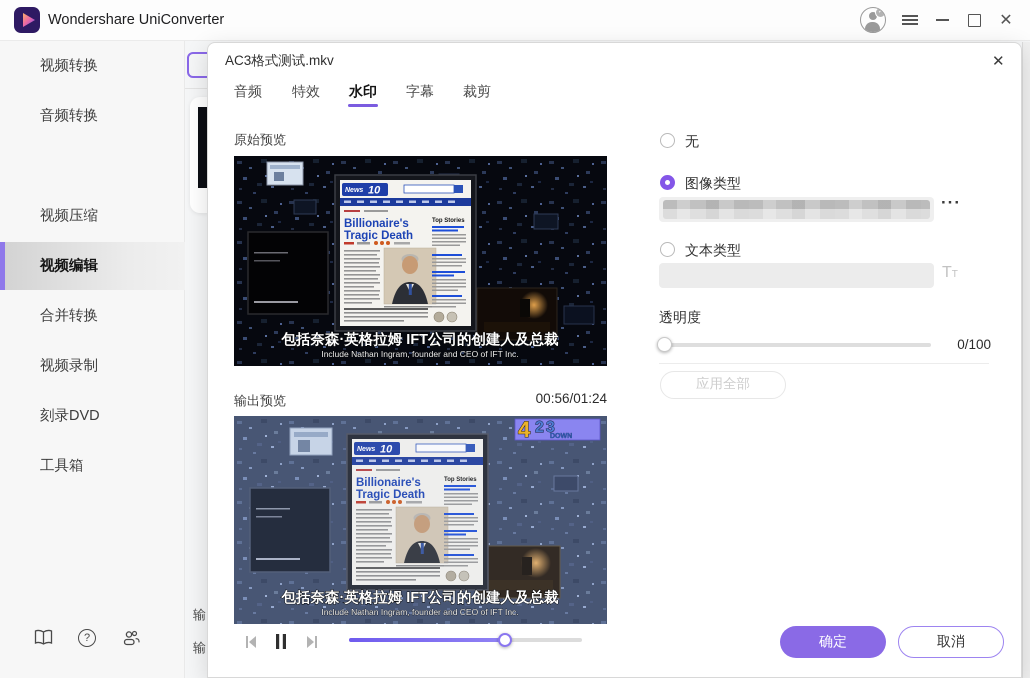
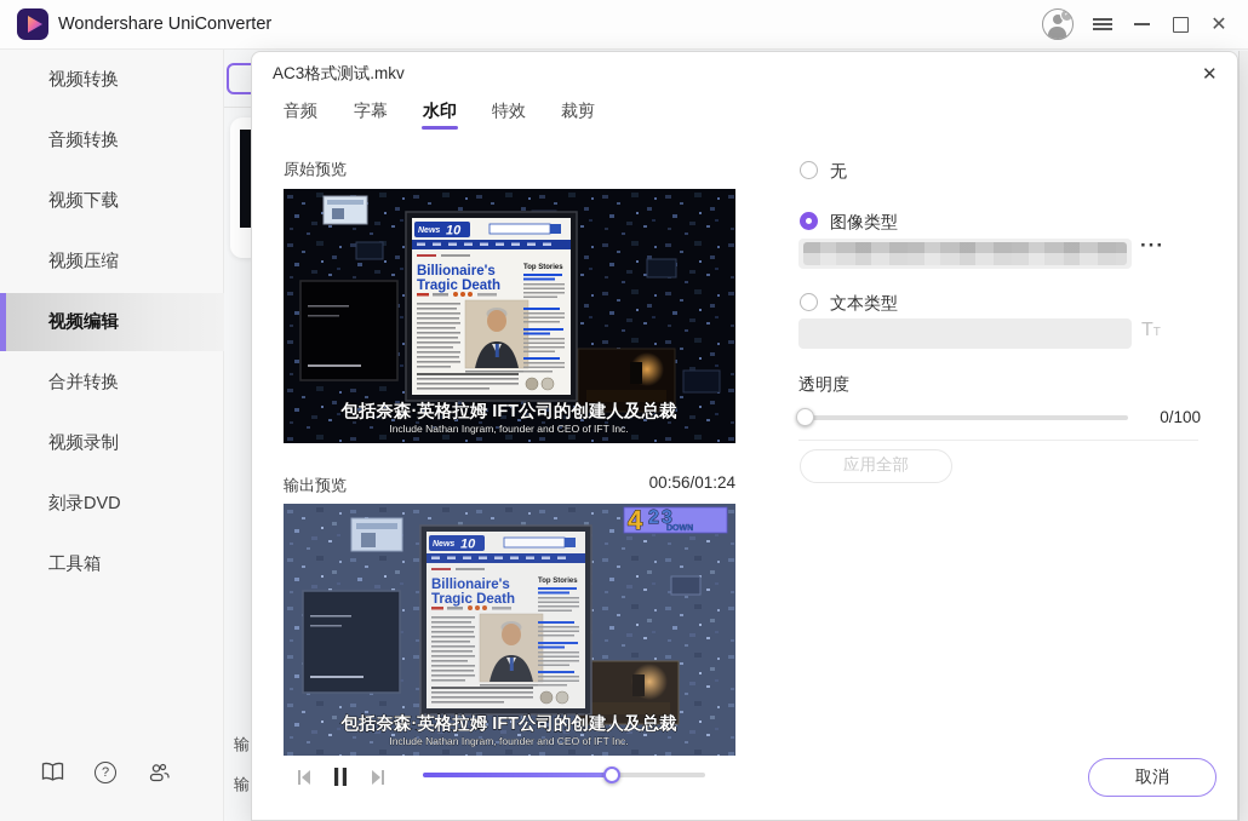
  Wondershare UniConverter
  ✕
  视频转换
  音频转换
+ 视频下载
  视频压缩
  视频编辑
  合并转换
  视频录制
  刻录DVD
  工具箱
  ?
  输
  输
  AC3格式测试.mkv
  ✕
  音频
- 特效
+ 字幕
  水印
- 字幕
+ 特效
  裁剪
  原始预览
  输出预览
  00:56/01:24
  10
  Billionaire's
  Tragic Death
  包括奈森·英格拉姆 IFT公司的创建人及总裁
  Include Nathan Ingram, founder and CEO of IFT Inc.
  10
  Billionaire's
  Tragic Death
  4
  23
  包括奈森·英格拉姆 IFT公司的创建人及总裁
  Include Nathan Ingram, founder and CEO of IFT Inc.
  无
  图像类型
  ···
  文本类型
  TT
  透明度
  0/100
  应用全部
- 确定
  取消
